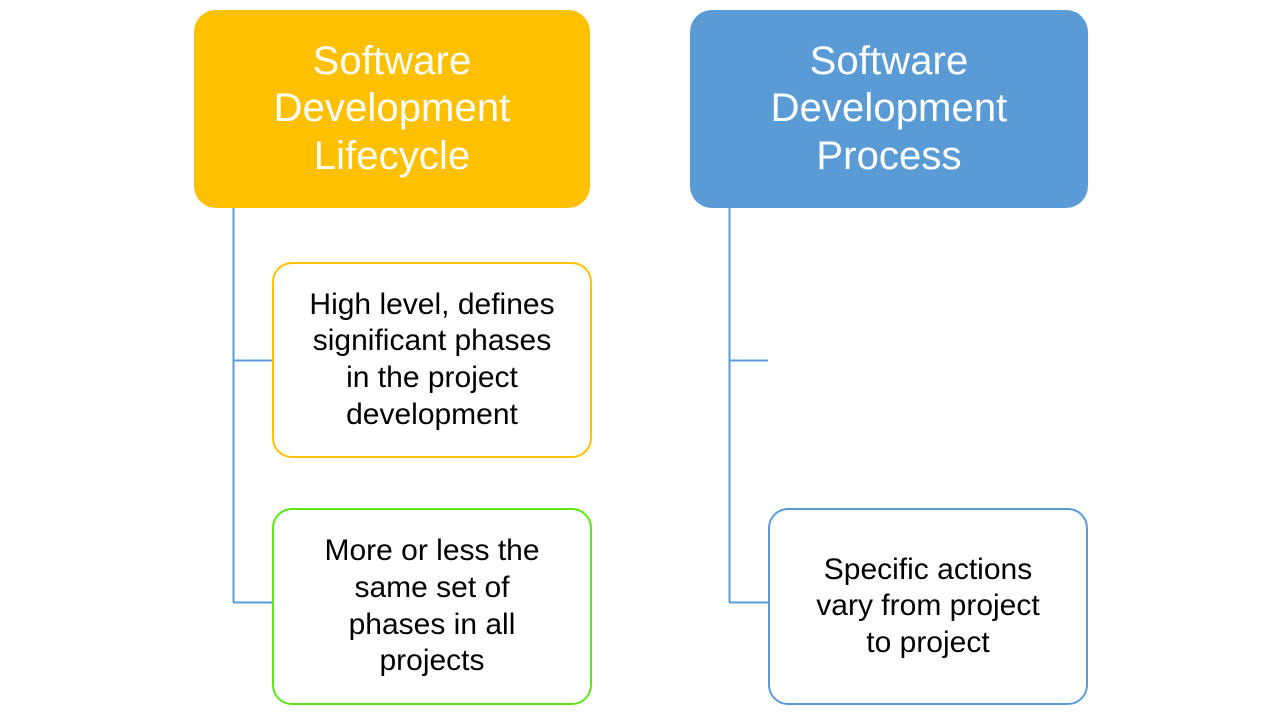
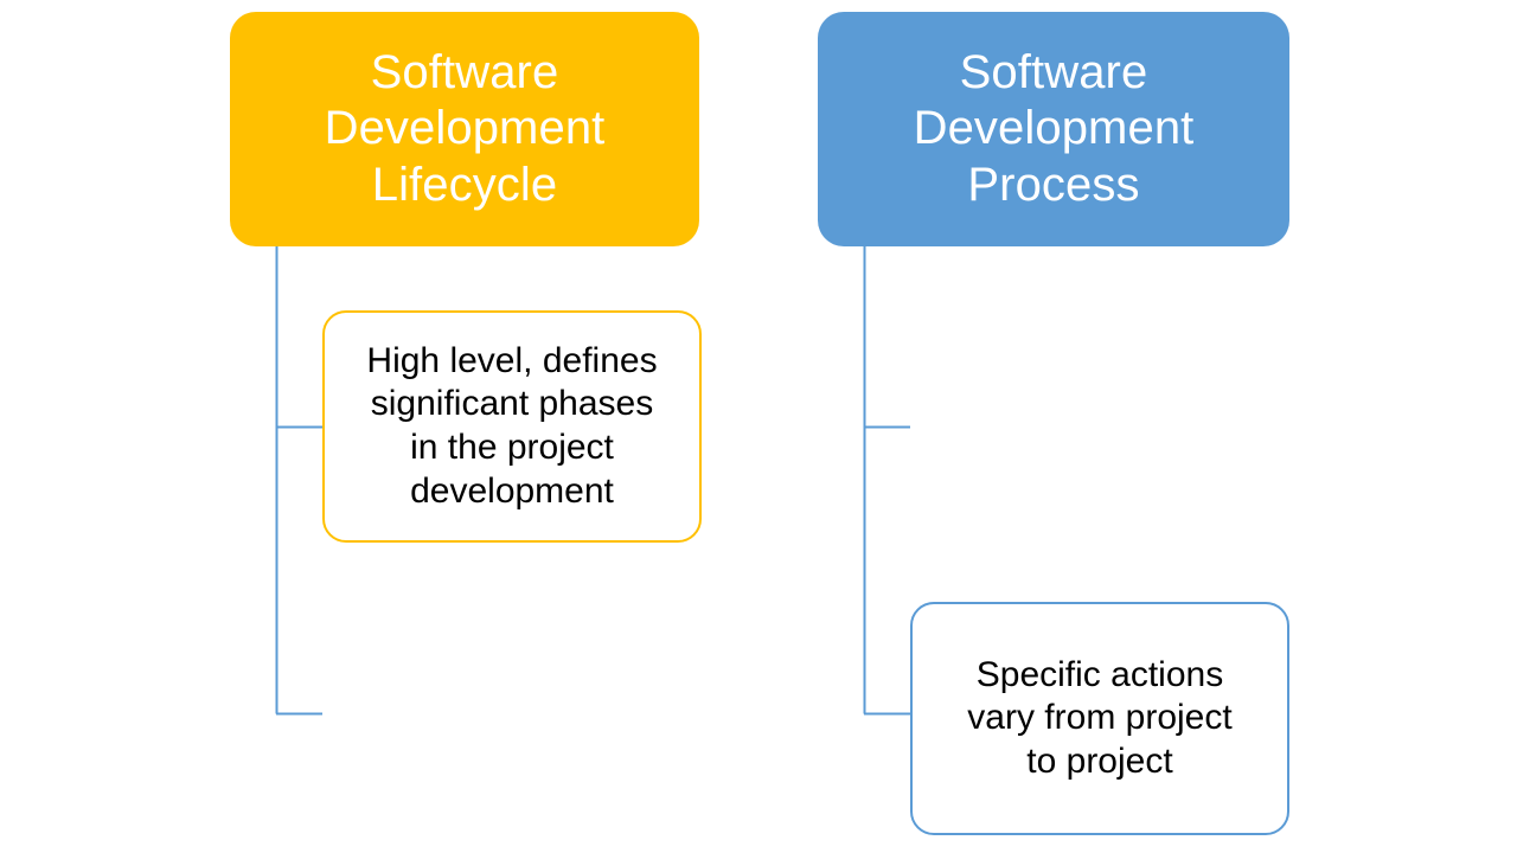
  Software
  Development
  Lifecycle
  High level, defines
  significant phases
  in the project
  development
- More or less the
- same set of
- phases in all
- projects
  Software
  Development
  Process
  Specific actions
  vary from project
  to project
